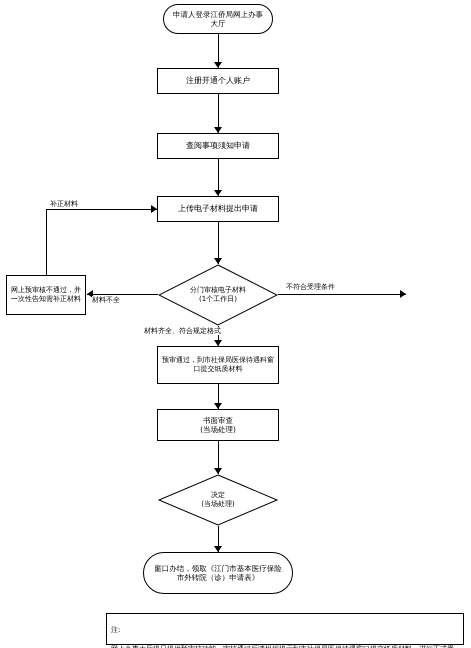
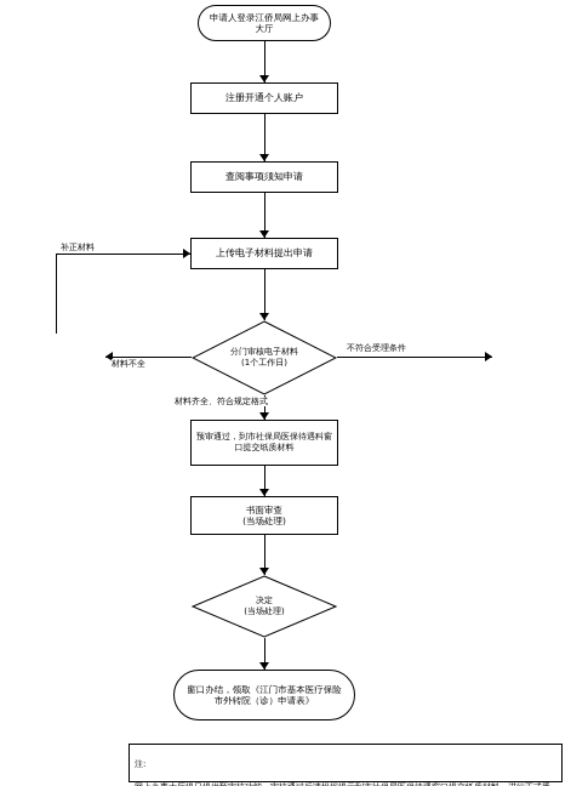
  申请人登录江侨局网上办事大厅
  注册开通个人账户
  查阅事项须知申请
  上传电子材料提出申请
  分门审核电子材料
  (1个工作日)
  材料不全
- 网上预审核不通过，并一次性告知需补正材料
  补正材料
  不符合受理条件
  材料齐全、符合规定格式
  预审通过，到市社保局医保待遇科窗口提交纸质材料
  书面审查
  (当场处理)
  决定
  (当场处理)
  窗口办结，领取《江门市基本医疗保险市外转院（诊）申请表》
  注:
